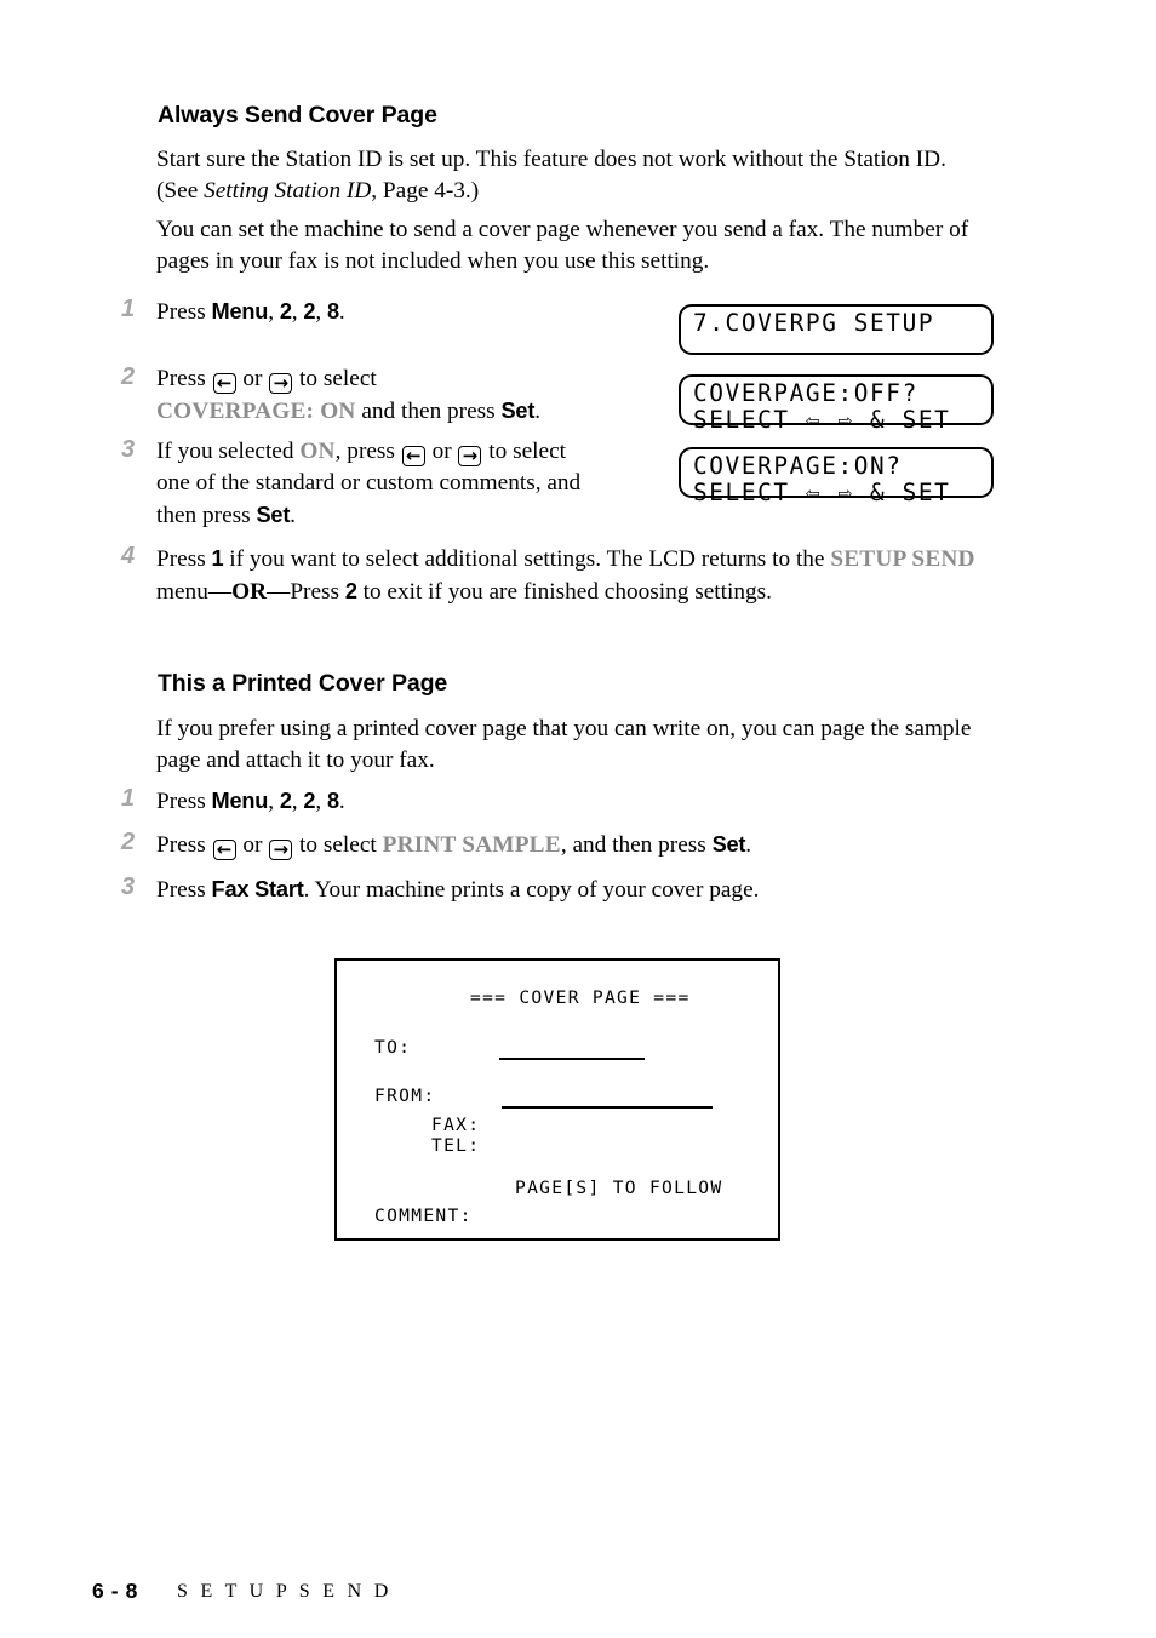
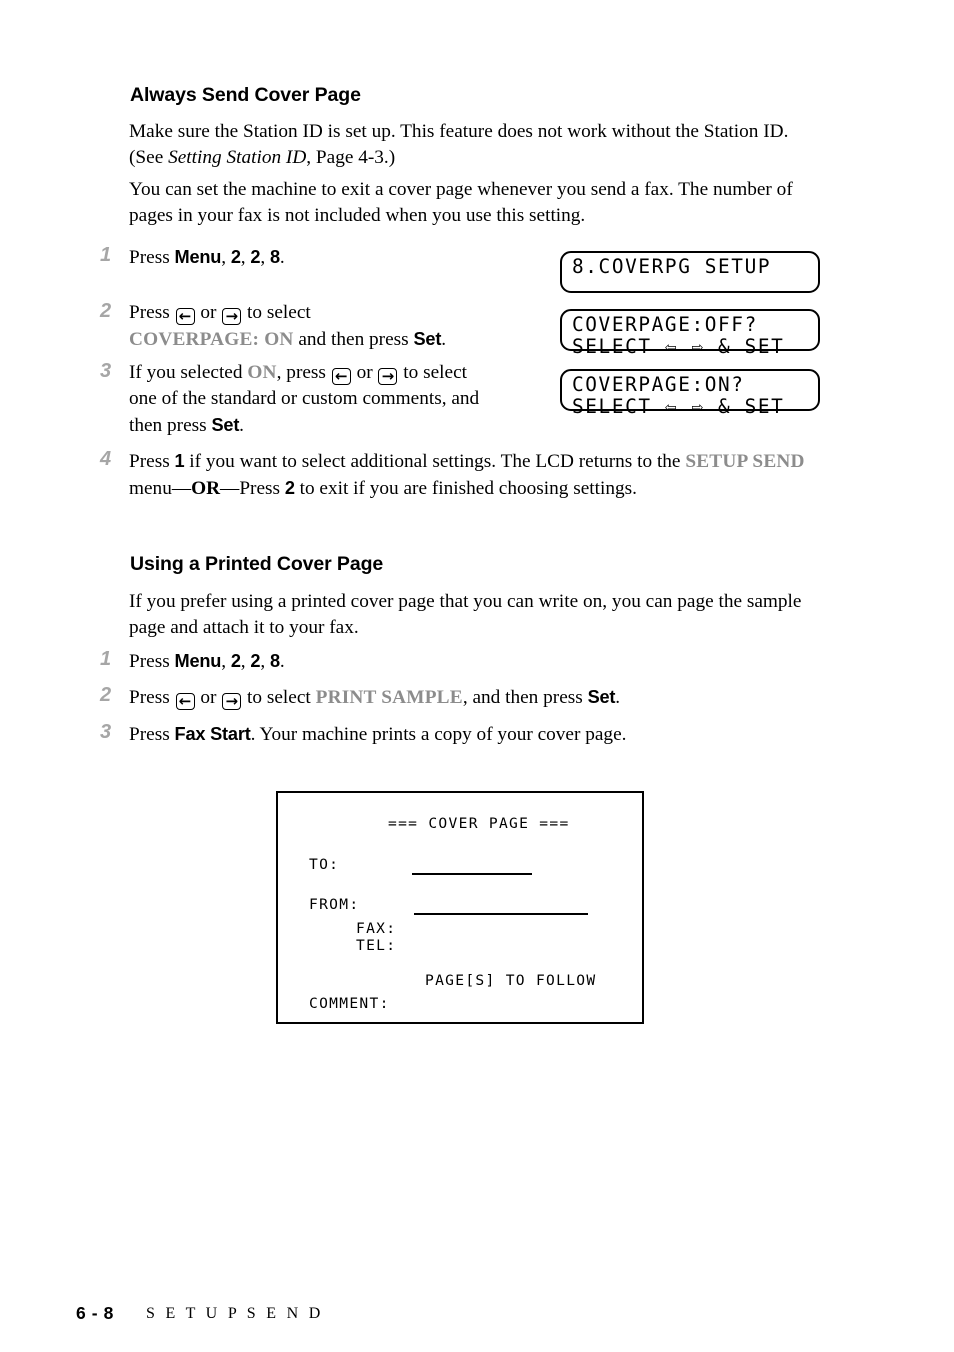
  Always Send Cover Page
- Start sure the Station ID is set up. This feature does not work without the Station ID. (See Setting Station ID, Page 4-3.)
+ Make sure the Station ID is set up. This feature does not work without the Station ID. (See Setting Station ID, Page 4-3.)
- You can set the machine to send a cover page whenever you send a fax. The number of pages in your fax is not included when you use this setting.
+ You can set the machine to exit a cover page whenever you send a fax. The number of pages in your fax is not included when you use this setting.
  1
  Press Menu, 2, 2, 8.
  2
  Press ← or → to select
  COVERPAGE: ON and then press Set.
  3
  If you selected ON, press ← or → to select one of the standard or custom comments, and then press Set.
  4
  Press 1 if you want to select additional settings. The LCD returns to the SETUP SEND menu—OR—Press 2 to exit if you are finished choosing settings.
- 7.COVERPG SETUP
+ 8.COVERPG SETUP
  COVERPAGE:OFF?
  SELECT ⇦ ⇨ & SET
  COVERPAGE:ON?
  SELECT ⇦ ⇨ & SET
- This a Printed Cover Page
+ Using a Printed Cover Page
  If you prefer using a printed cover page that you can write on, you can page the sample page and attach it to your fax.
  1
  Press Menu, 2, 2, 8.
  2
  Press ← or → to select PRINT SAMPLE, and then press Set.
  3
  Press Fax Start. Your machine prints a copy of your cover page.
  === COVER PAGE ===
  TO:
  FROM:
  FAX:
  TEL:
  PAGE[S] TO FOLLOW
  COMMENT:
  6 - 8
  S E T U P S E N D
